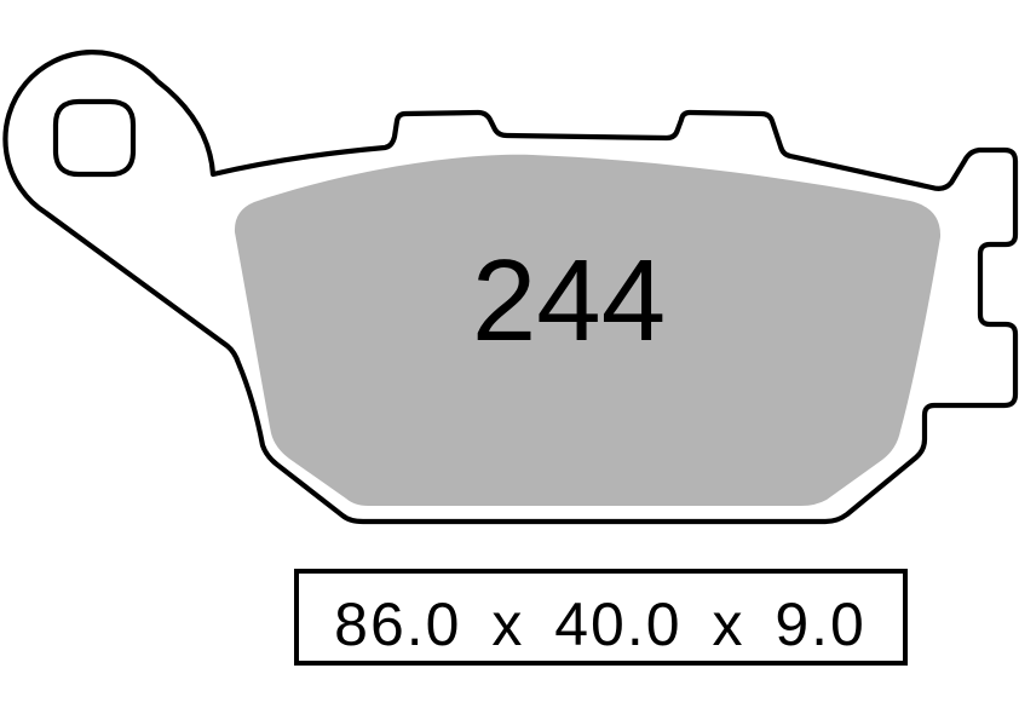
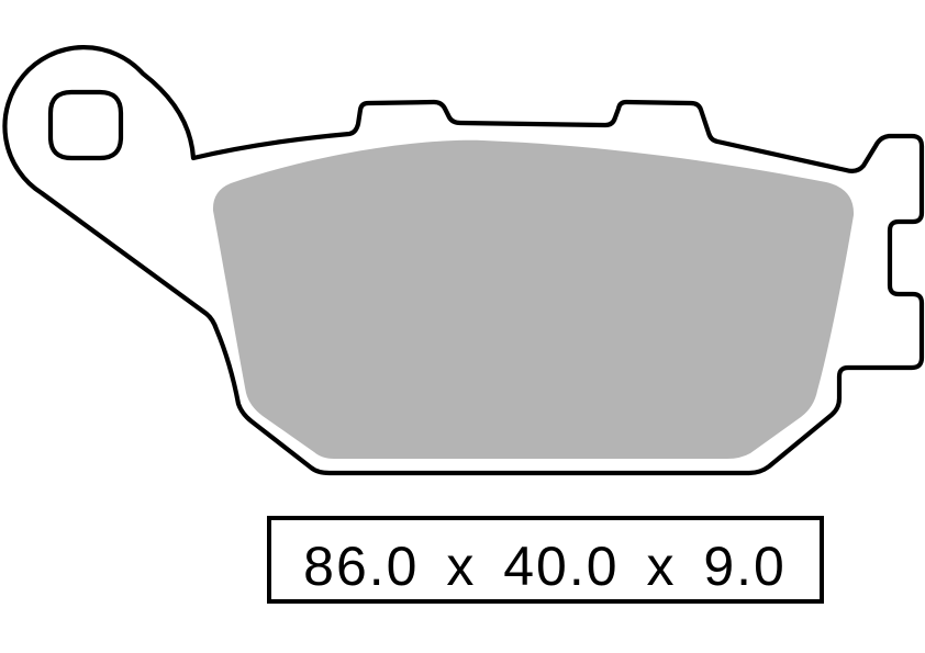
- 244
  86.0 x 40.0 x 9.0
